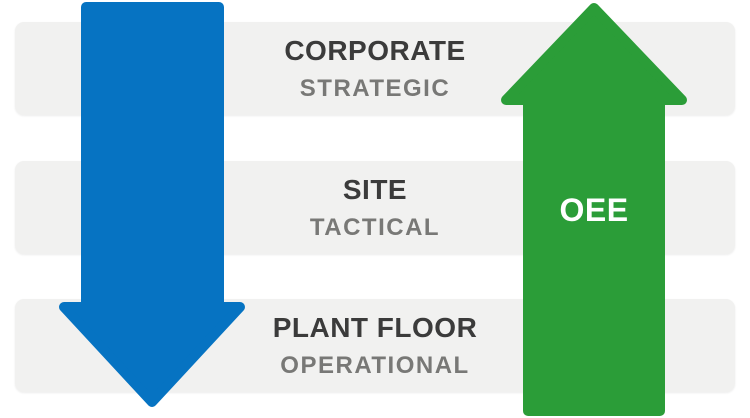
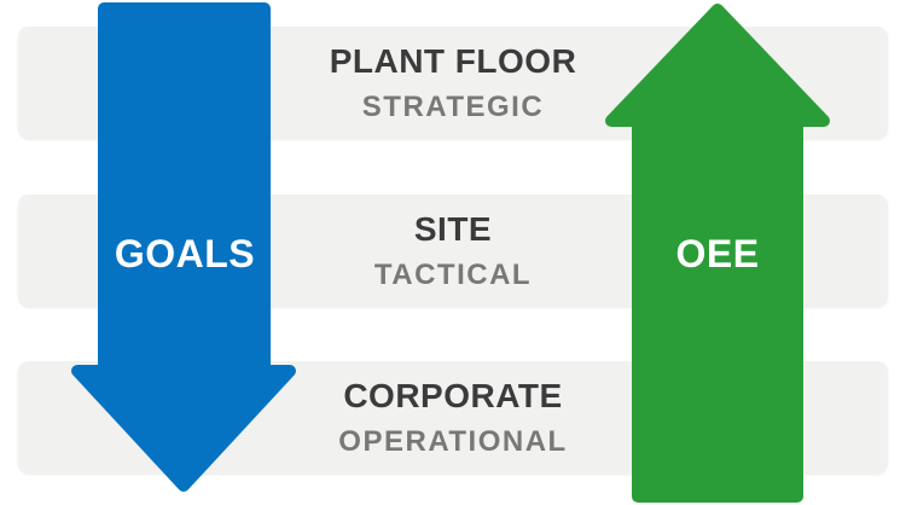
- CORPORATE
+ PLANT FLOOR
  STRATEGIC
  SITE
  TACTICAL
- PLANT FLOOR
+ CORPORATE
  OPERATIONAL
+ GOALS
  OEE
